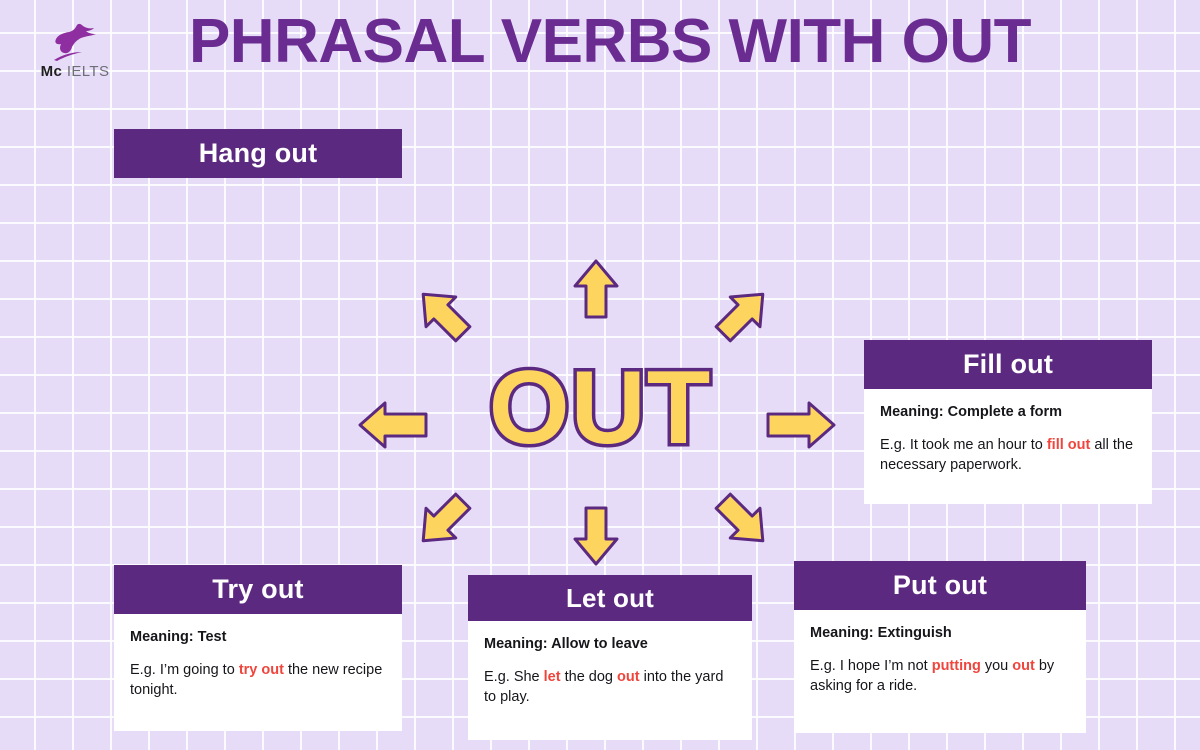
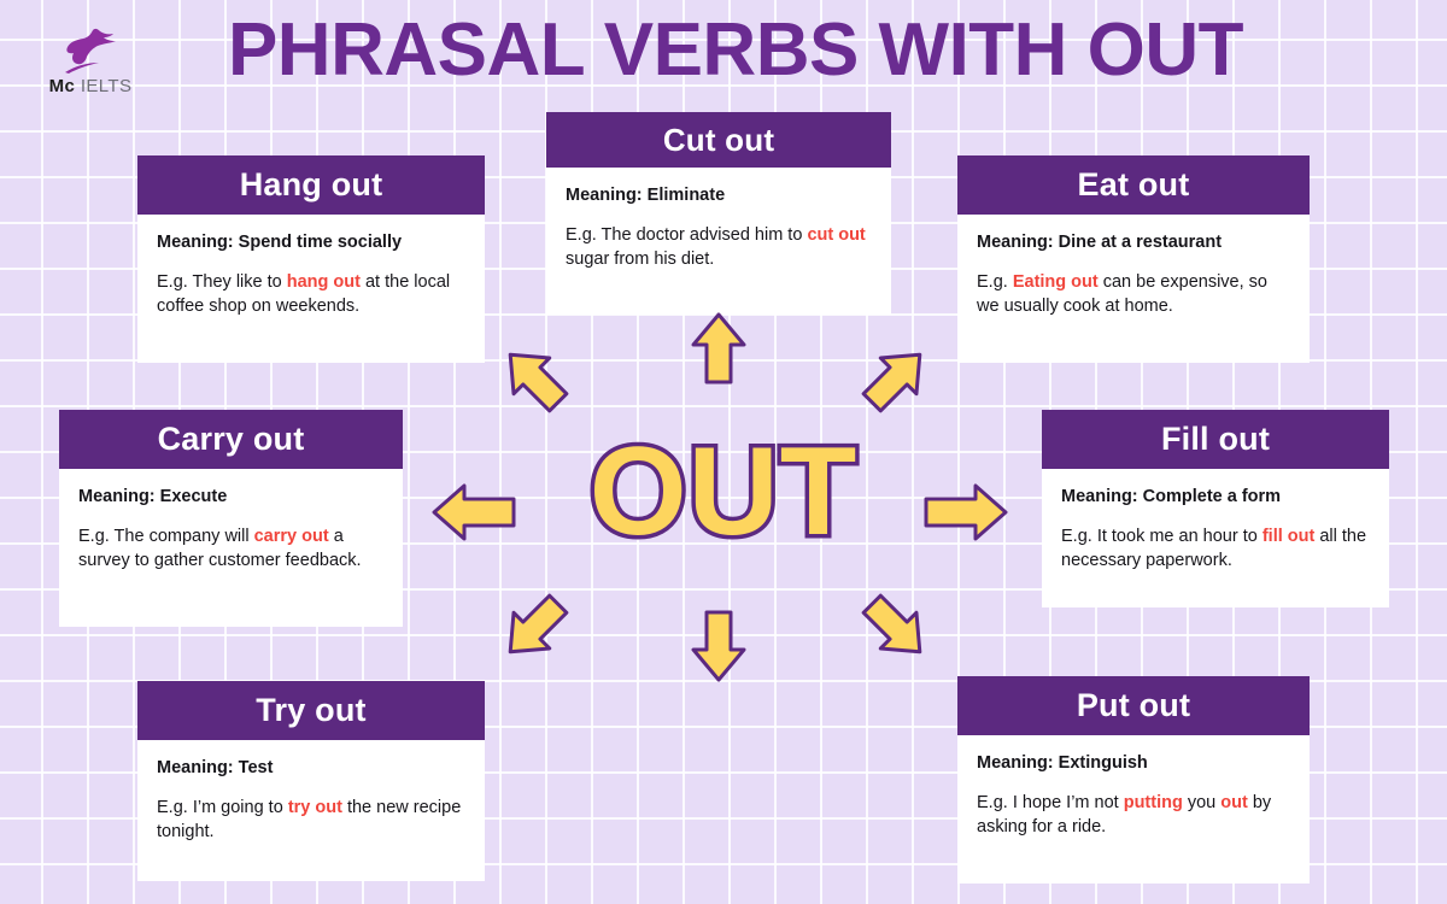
  Mc IELTS
  PHRASAL VERBS WITH OUT
  Hang out
+ Meaning: Spend time socially
+ E.g. They like to hang out at the local coffee shop on weekends.
+ Cut out
+ Meaning: Eliminate
+ E.g. The doctor advised him to cut out sugar from his diet.
+ Eat out
+ Meaning: Dine at a restaurant
+ E.g. Eating out can be expensive, so we usually cook at home.
+ Carry out
+ Meaning: Execute
+ E.g. The company will carry out a survey to gather customer feedback.
  Fill out
  Meaning: Complete a form
  E.g. It took me an hour to fill out all the necessary paperwork.
  Try out
  Meaning: Test
  E.g. I’m going to try out the new recipe tonight.
- Let out
- Meaning: Allow to leave
- E.g. She let the dog out into the yard to play.
  Put out
  Meaning: Extinguish
  E.g. I hope I’m not putting you out by asking for a ride.
  OUT
